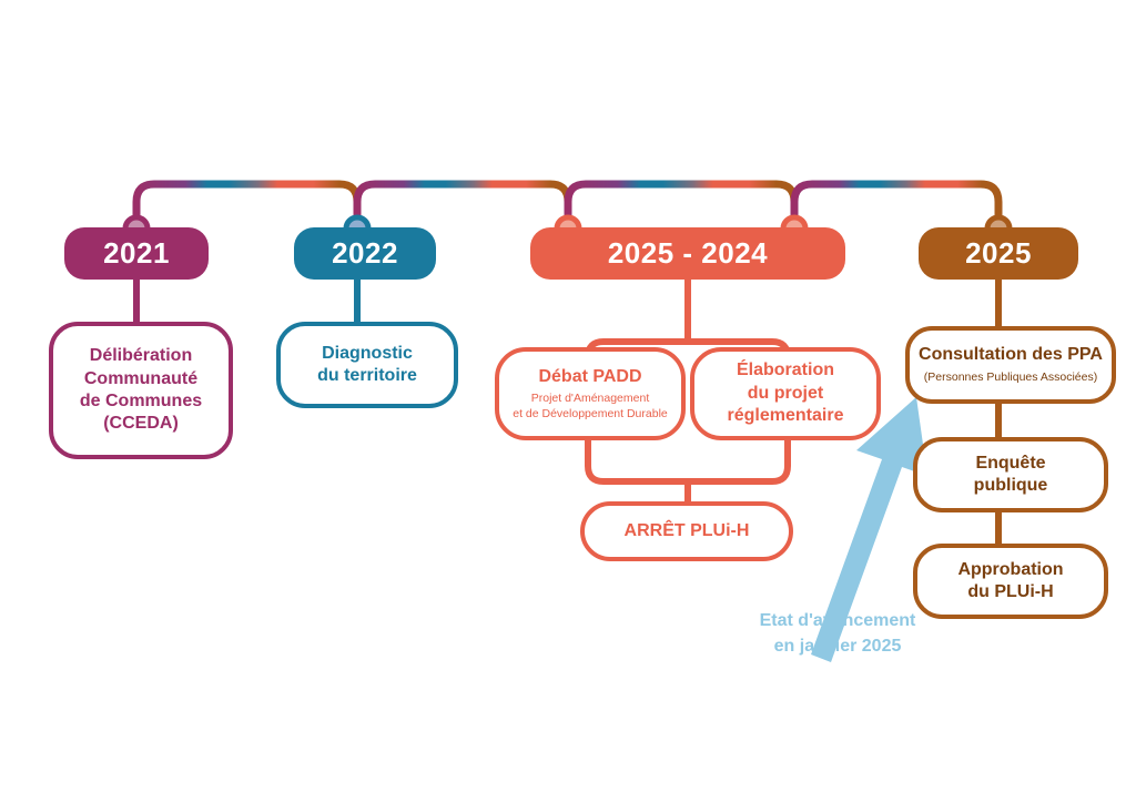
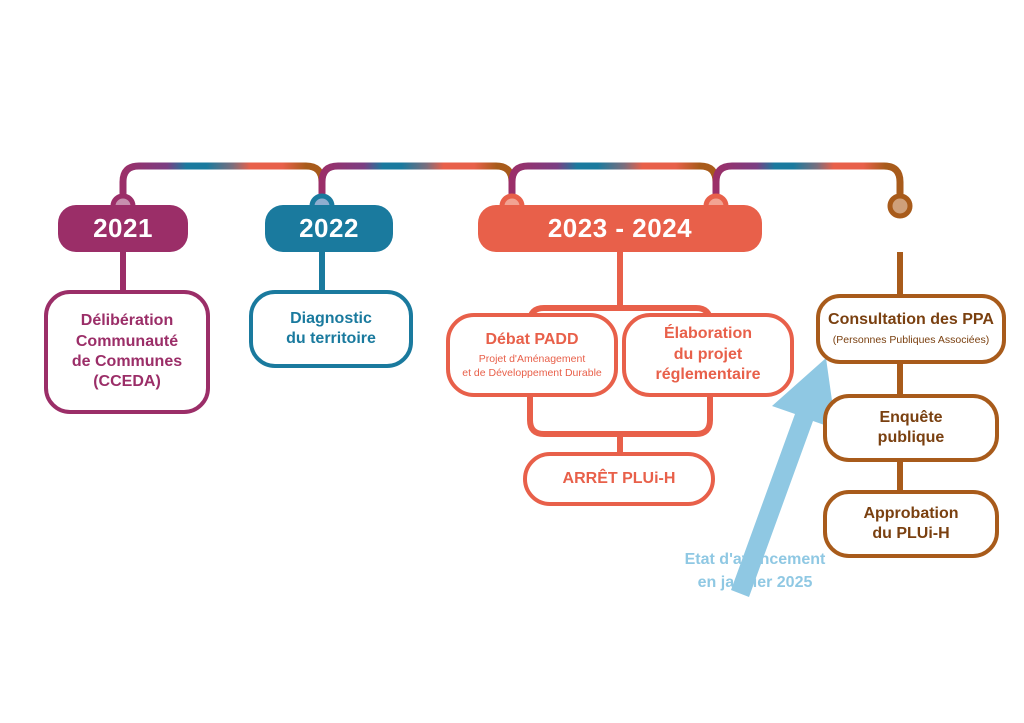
  2021
  Délibération
  Communauté
  de Communes
  (CCEDA)
  2022
  Diagnostic
  du territoire
- 2025 - 2024
+ 2023 - 2024
  Débat PADD
  Projet d'Aménagement
  et de Développement Durable
  Élaboration
  du projet
  réglementaire
  ARRÊT PLUi-H
- 2025
  Consultation des PPA
  (Personnes Publiques Associées)
  Enquête
  publique
  Approbation
  du PLUi-H
  Etat d'avancement
  en janvier 2025
